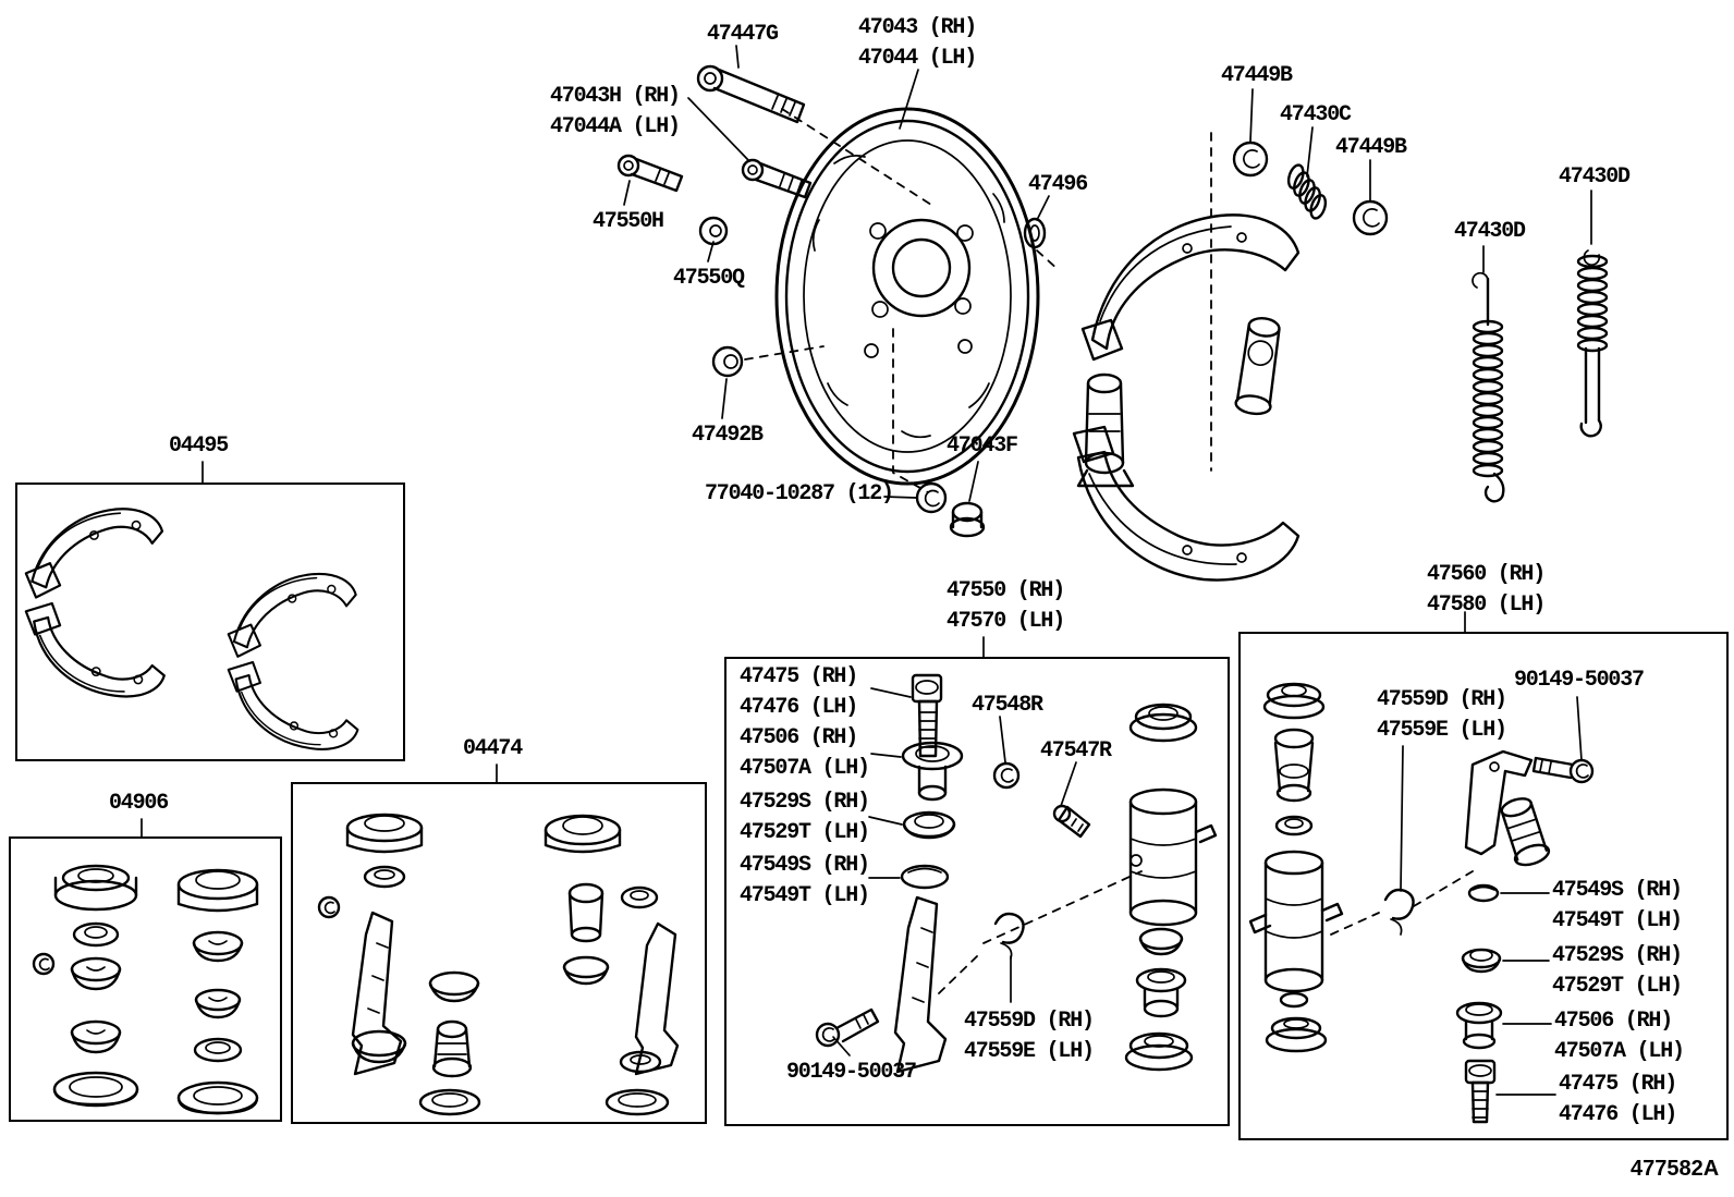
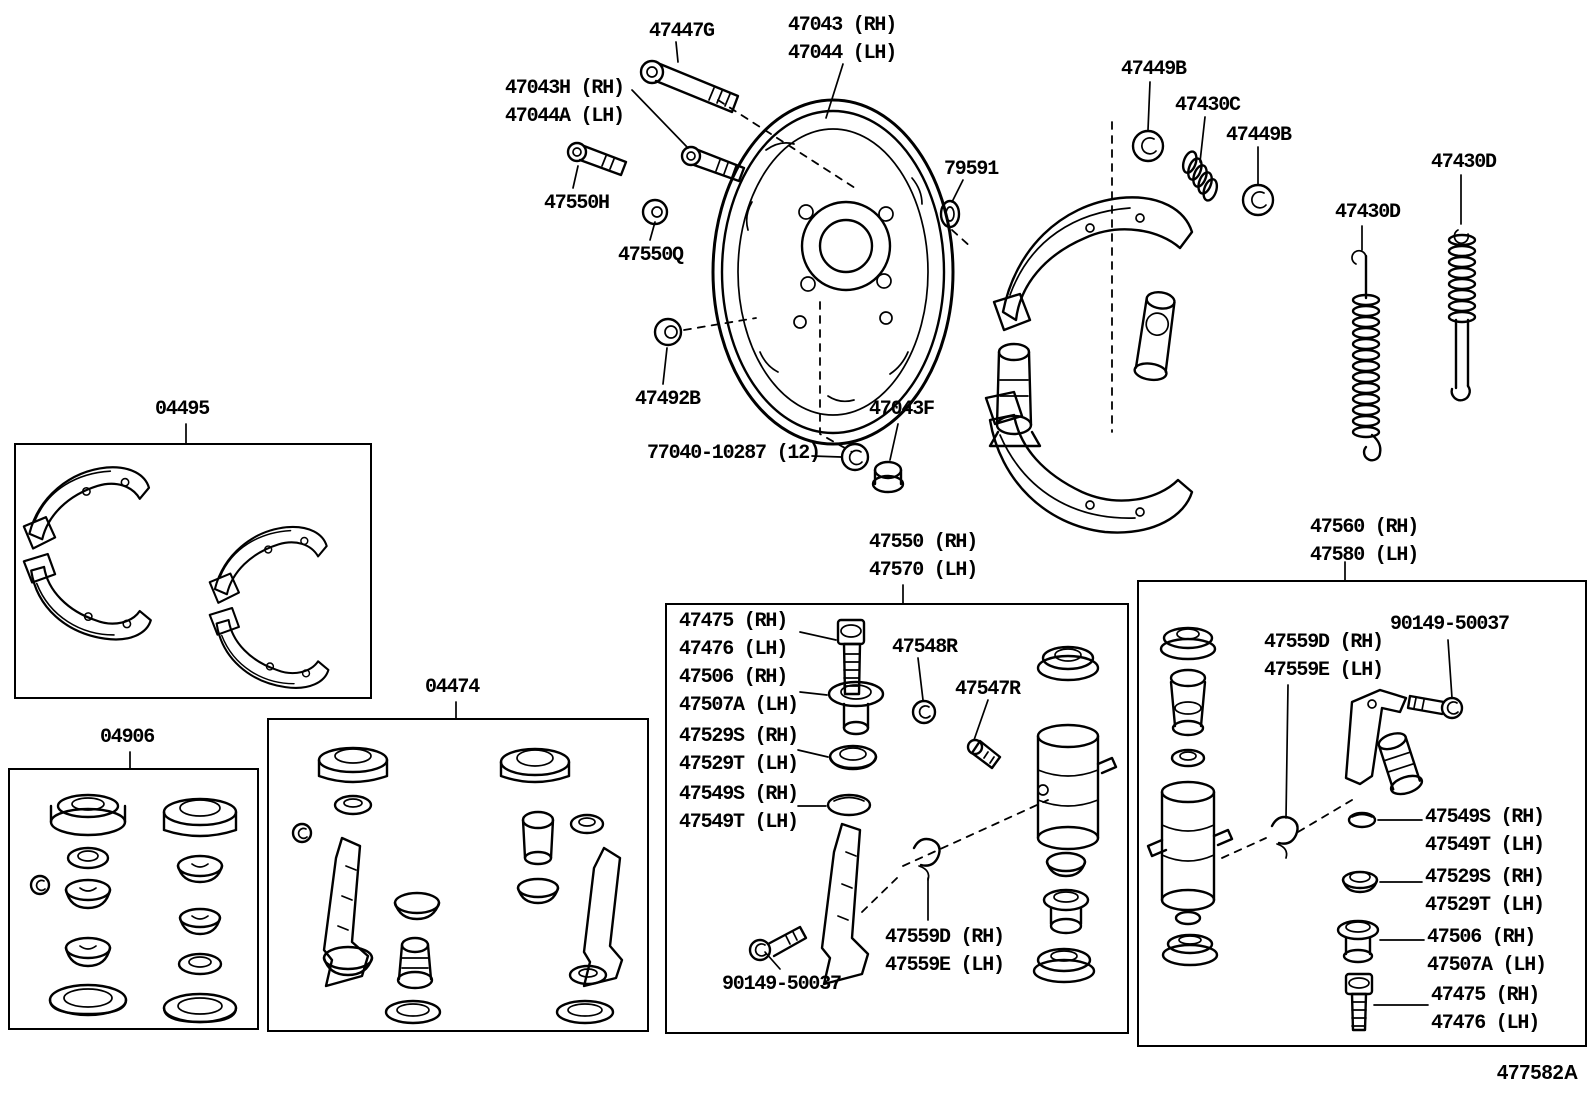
  47447G
  47043 (RH)
  47044 (LH)
  47043H (RH)
  47044A (LH)
  47550H
  47550Q
- 47496
+ 79591
  47449B
  47430C
  47449B
  47430D
  47430D
  47492B
  77040-10287 (12)
  47043F
  04495
  04906
  04474
  47550 (RH)
  47570 (LH)
  47475 (RH)
  47476 (LH)
  47548R
  47506 (RH)
  47507A (LH)
  47547R
  47529S (RH)
  47529T (LH)
  47549S (RH)
  47549T (LH)
  90149-50037
  47559D (RH)
  47559E (LH)
  47560 (RH)
  47580 (LH)
  47559D (RH)
  47559E (LH)
  90149-50037
  47549S (RH)
  47549T (LH)
  47529S (RH)
  47529T (LH)
  47506 (RH)
  47507A (LH)
  47475 (RH)
  47476 (LH)
  477582A
